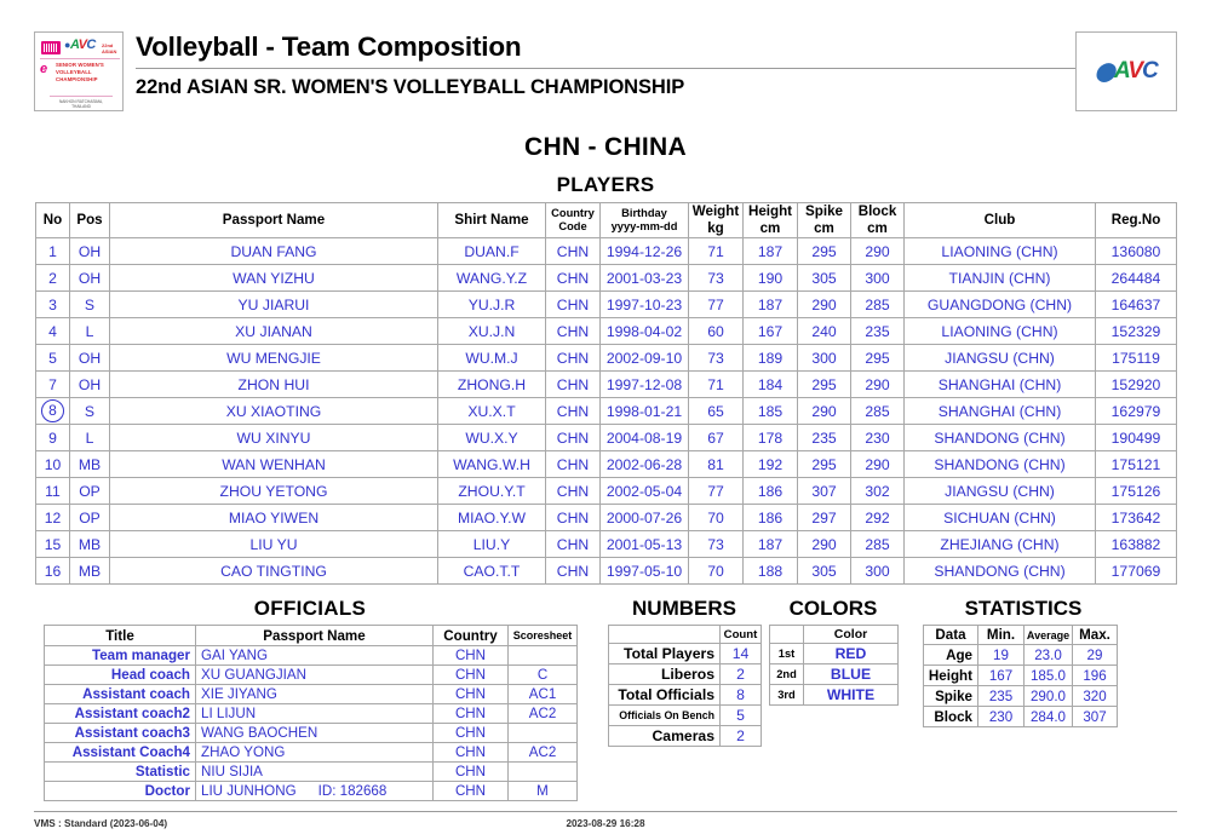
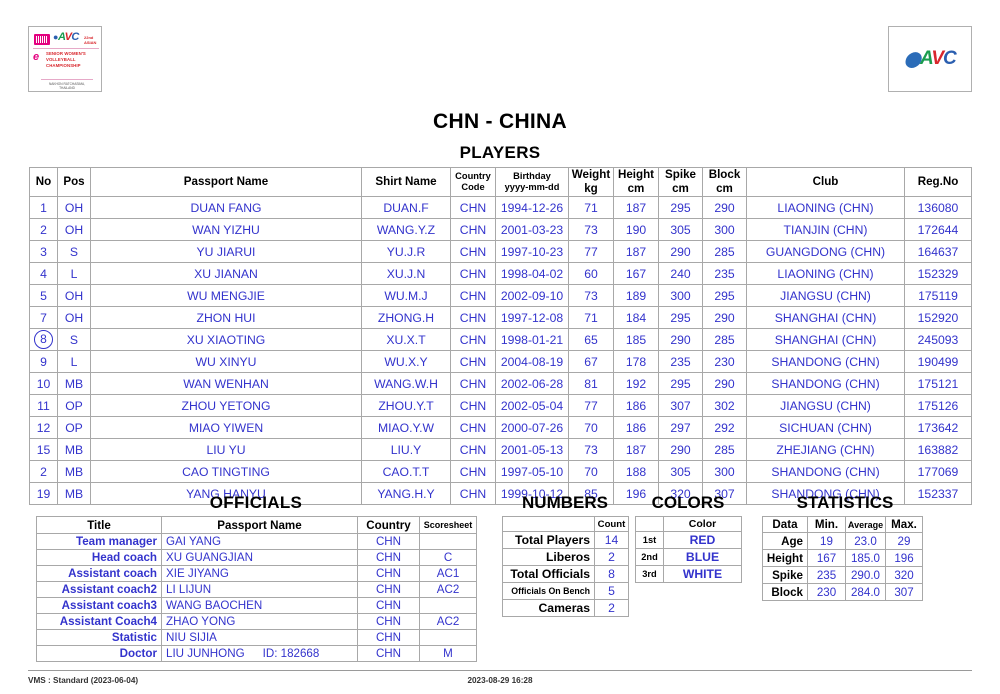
  ●AVC
  e
- Volleyball - Team Composition
- 22nd ASIAN SR. WOMEN'S VOLLEYBALL CHAMPIONSHIP
  ⬤AVC
  CHN - CHINA
  PLAYERS
  No	Pos	Passport Name	Shirt Name	Country Code	Birthday yyyy-mm-dd	Weight kg	Height cm	Spike cm	Block cm	Club	Reg.No
  1	OH	DUAN FANG	DUAN.F	CHN	1994-12-26	71	187	295	290	LIAONING (CHN)	136080
- 2	OH	WAN YIZHU	WANG.Y.Z	CHN	2001-03-23	73	190	305	300	TIANJIN (CHN)	264484
+ 2	OH	WAN YIZHU	WANG.Y.Z	CHN	2001-03-23	73	190	305	300	TIANJIN (CHN)	172644
  3	S	YU JIARUI	YU.J.R	CHN	1997-10-23	77	187	290	285	GUANGDONG (CHN)	164637
  4	L	XU JIANAN	XU.J.N	CHN	1998-04-02	60	167	240	235	LIAONING (CHN)	152329
  5	OH	WU MENGJIE	WU.M.J	CHN	2002-09-10	73	189	300	295	JIANGSU (CHN)	175119
  7	OH	ZHON HUI	ZHONG.H	CHN	1997-12-08	71	184	295	290	SHANGHAI (CHN)	152920
- 8	S	XU XIAOTING	XU.X.T	CHN	1998-01-21	65	185	290	285	SHANGHAI (CHN)	162979
+ 8	S	XU XIAOTING	XU.X.T	CHN	1998-01-21	65	185	290	285	SHANGHAI (CHN)	245093
  9	L	WU XINYU	WU.X.Y	CHN	2004-08-19	67	178	235	230	SHANDONG (CHN)	190499
  10	MB	WAN WENHAN	WANG.W.H	CHN	2002-06-28	81	192	295	290	SHANDONG (CHN)	175121
  11	OP	ZHOU YETONG	ZHOU.Y.T	CHN	2002-05-04	77	186	307	302	JIANGSU (CHN)	175126
  12	OP	MIAO YIWEN	MIAO.Y.W	CHN	2000-07-26	70	186	297	292	SICHUAN (CHN)	173642
  15	MB	LIU YU	LIU.Y	CHN	2001-05-13	73	187	290	285	ZHEJIANG (CHN)	163882
- 16	MB	CAO TINGTING	CAO.T.T	CHN	1997-05-10	70	188	305	300	SHANDONG (CHN)	177069
+ 2	MB	CAO TINGTING	CAO.T.T	CHN	1997-05-10	70	188	305	300	SHANDONG (CHN)	177069
+ 19	MB	YANG HANYU	YANG.H.Y	CHN	1999-10-12	85	196	320	307	SHANDONG (CHN)	152337
  OFFICIALS
  Title	Passport Name	Country	Scoresheet
  Team manager	GAI YANG	CHN
  Head coach	XU GUANGJIAN	CHN	C
  Assistant coach	XIE JIYANG	CHN	AC1
  Assistant coach2	LI LIJUN	CHN	AC2
  Assistant coach3	WANG BAOCHEN	CHN
  Assistant Coach4	ZHAO YONG	CHN	AC2
  Statistic	NIU SIJIA	CHN
  Doctor	LIU JUNHONG ID: 182668	CHN	M
  NUMBERS
  	Count
  Total Players	14
  Liberos	2
  Total Officials	8
  Officials On Bench	5
  Cameras	2
  COLORS
  	Color
  1st	RED
  2nd	BLUE
  3rd	WHITE
  STATISTICS
  Data	Min.	Average	Max.
  Age	19	23.0	29
  Height	167	185.0	196
  Spike	235	290.0	320
  Block	230	284.0	307
  VMS : Standard (2023-06-04)
  2023-08-29 16:28
